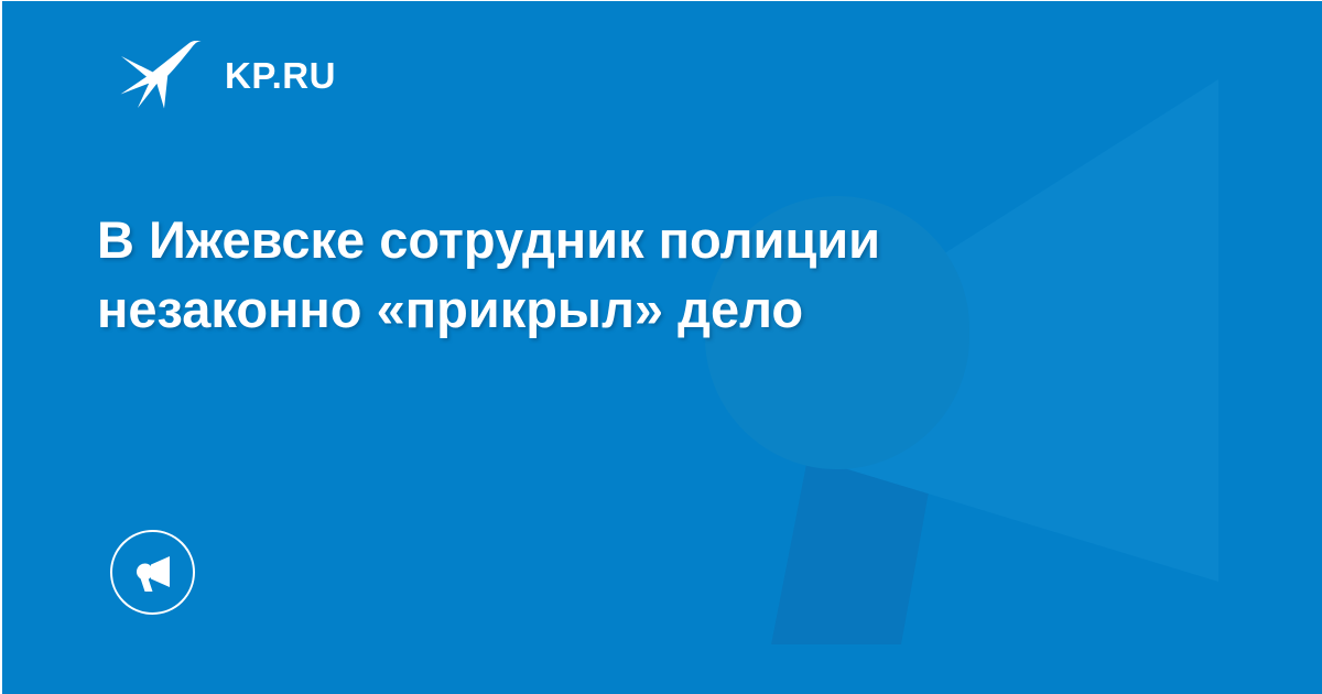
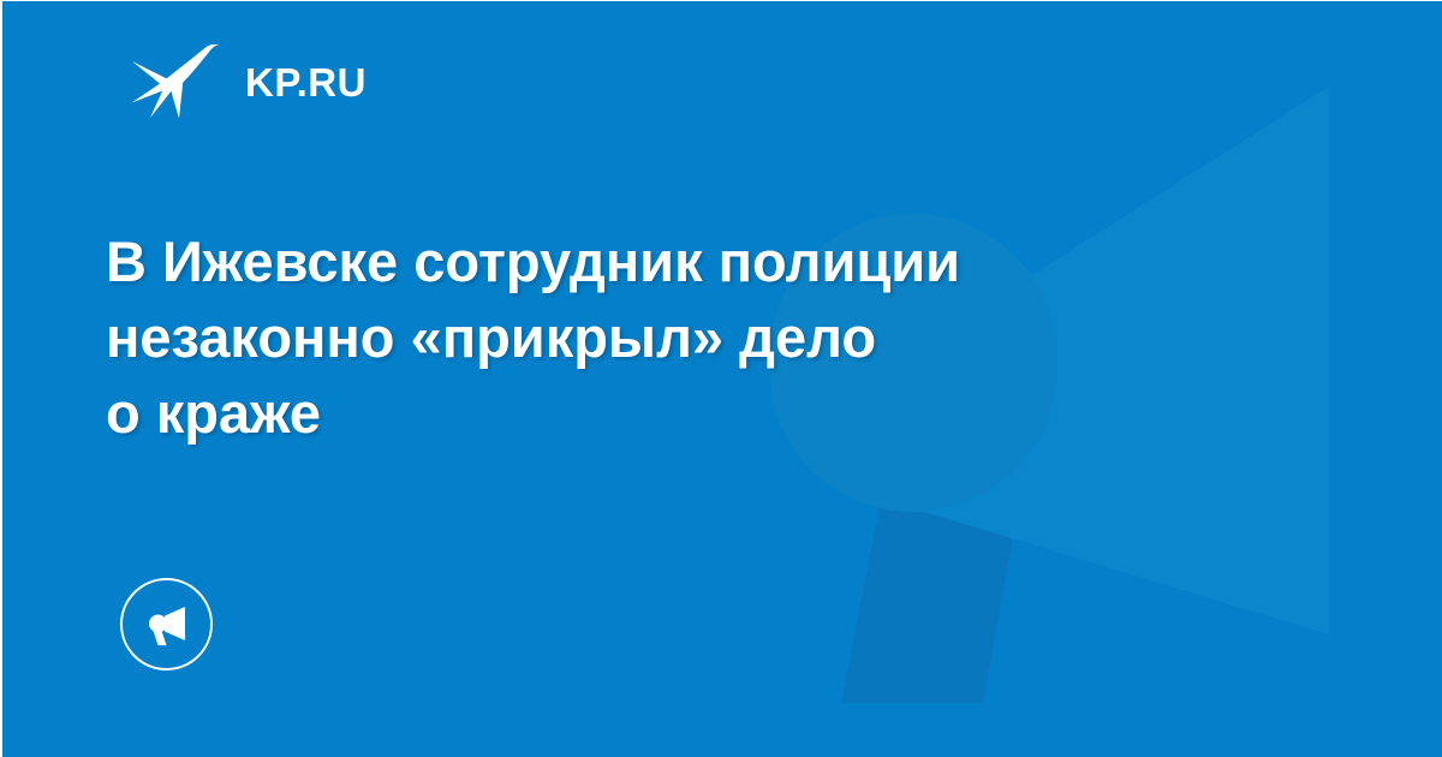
  KP.RU
  В Ижевске сотрудник полиции
  незаконно «прикрыл» дело
+ о краже
